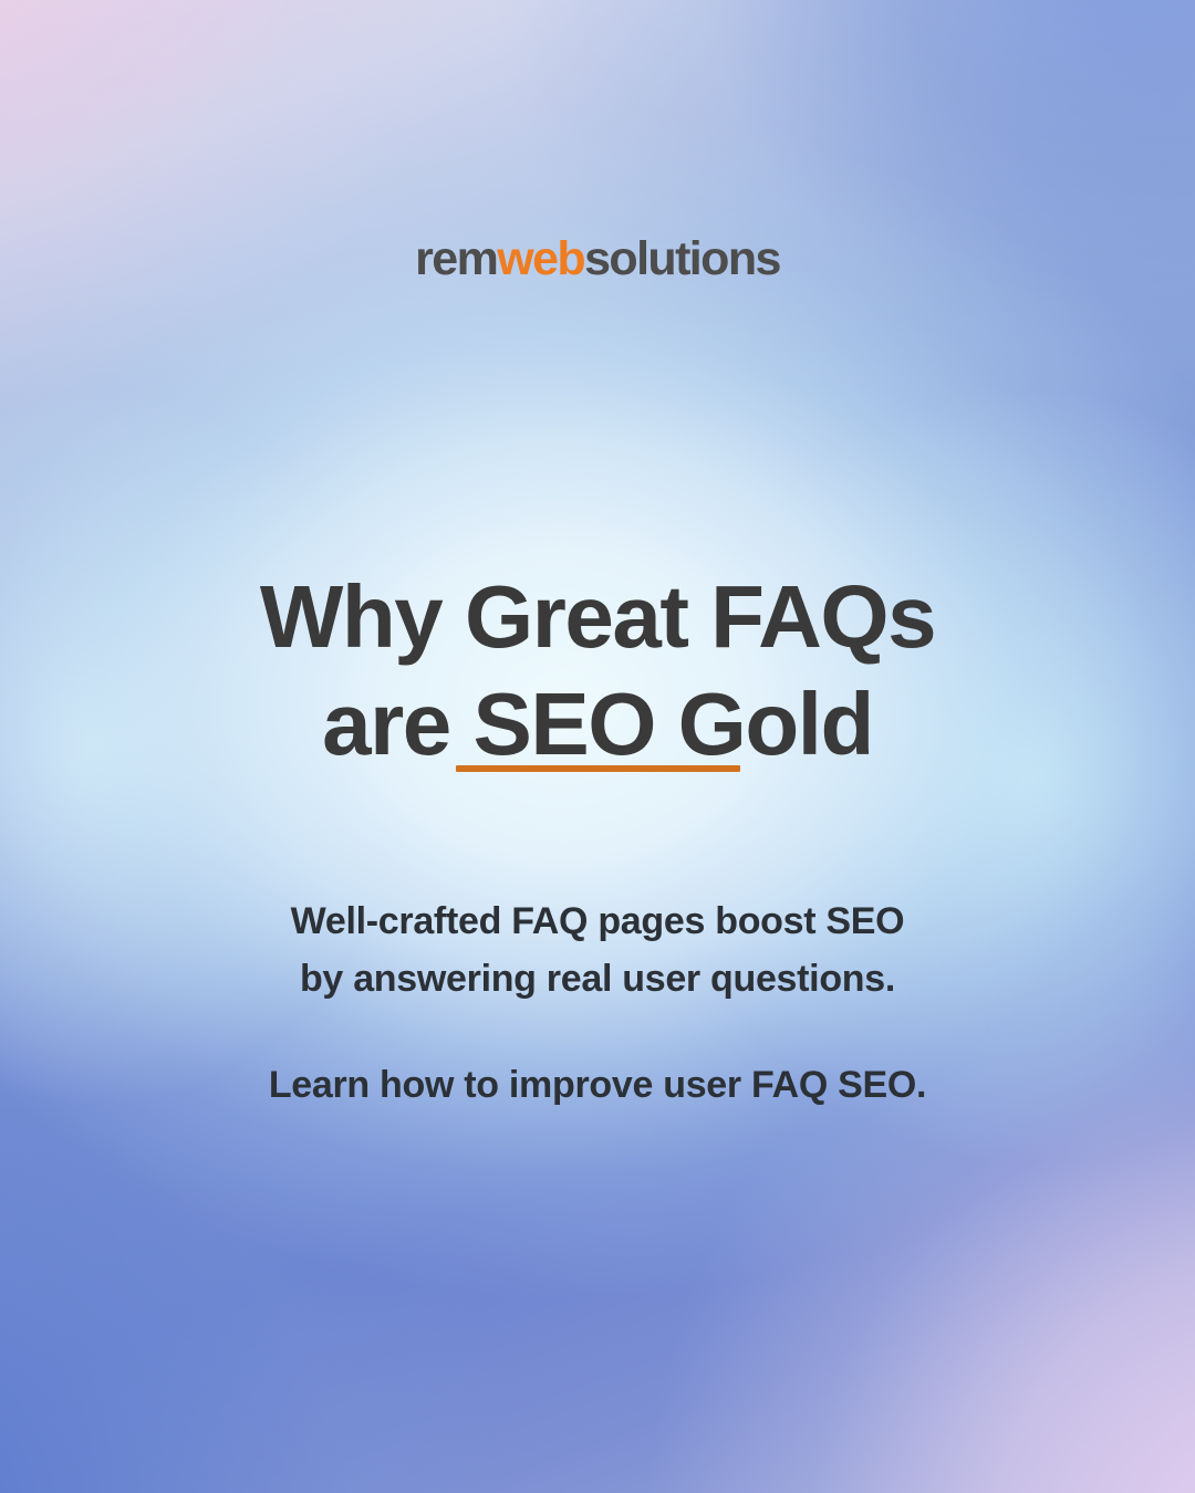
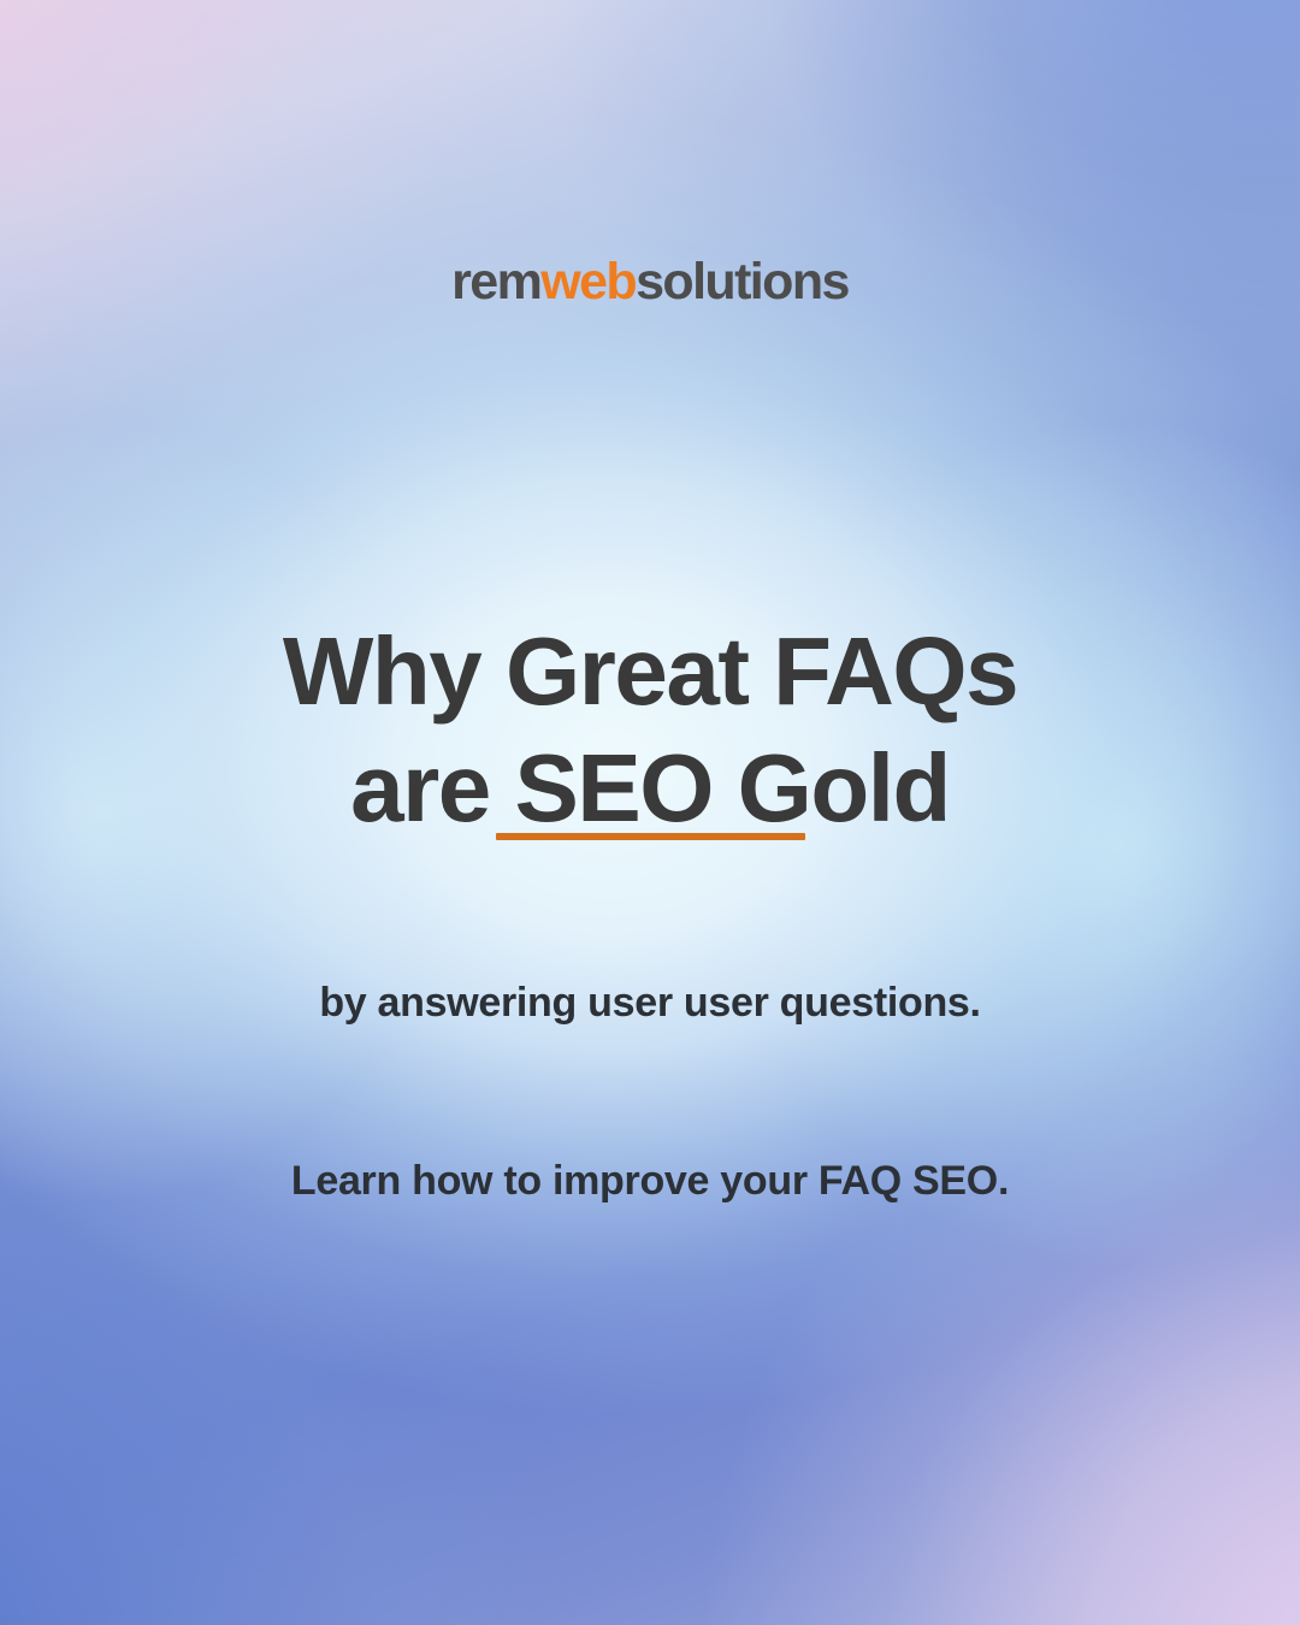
  remwebsolutions
  Why Great FAQs
  are SEO Gold
- Well-crafted FAQ pages boost SEO
- by answering real user questions.
+ by answering user user questions.
- Learn how to improve user FAQ SEO.
+ Learn how to improve your FAQ SEO.
